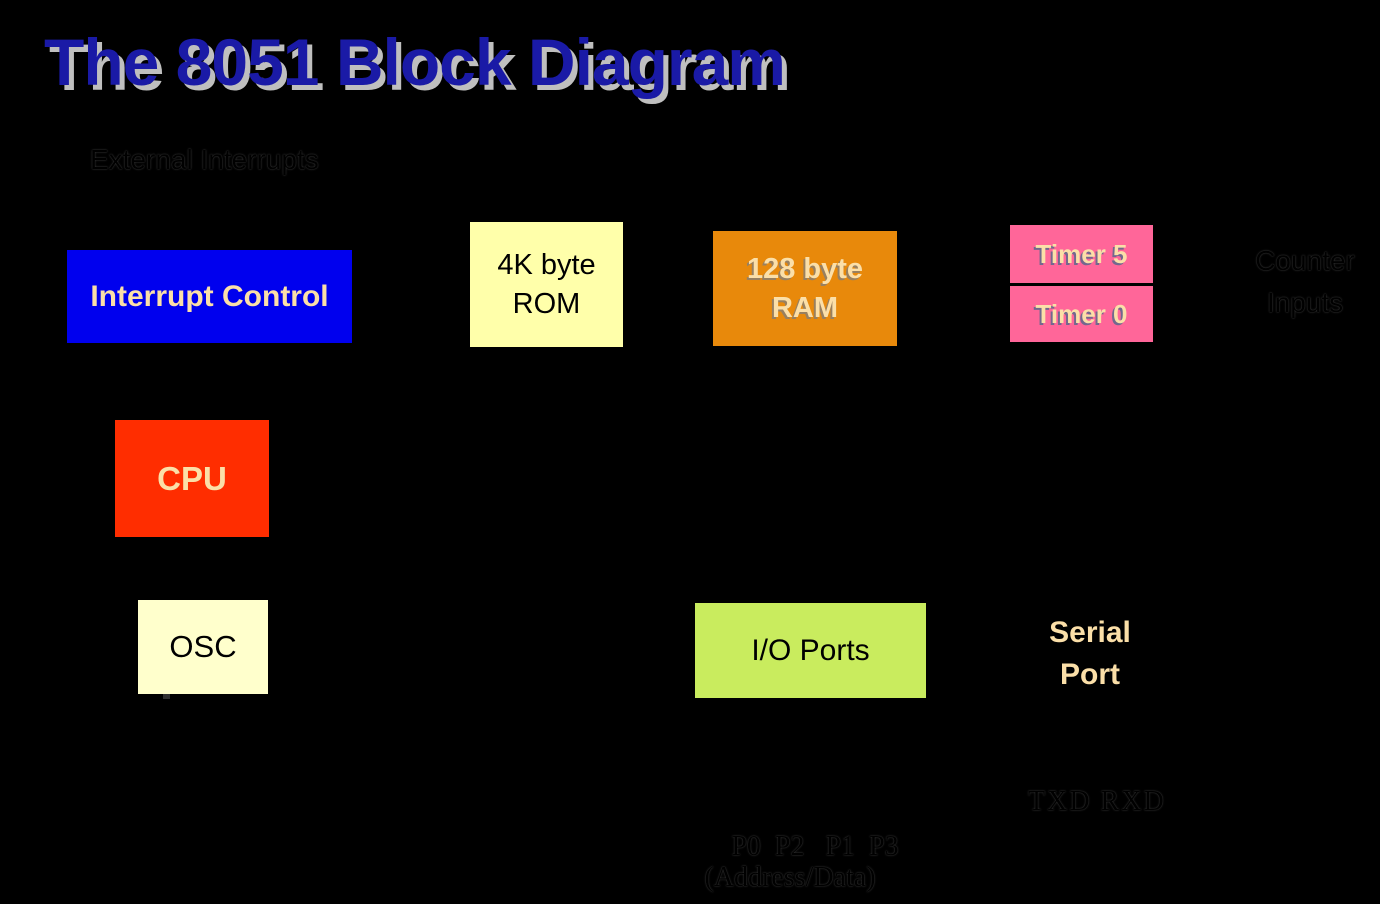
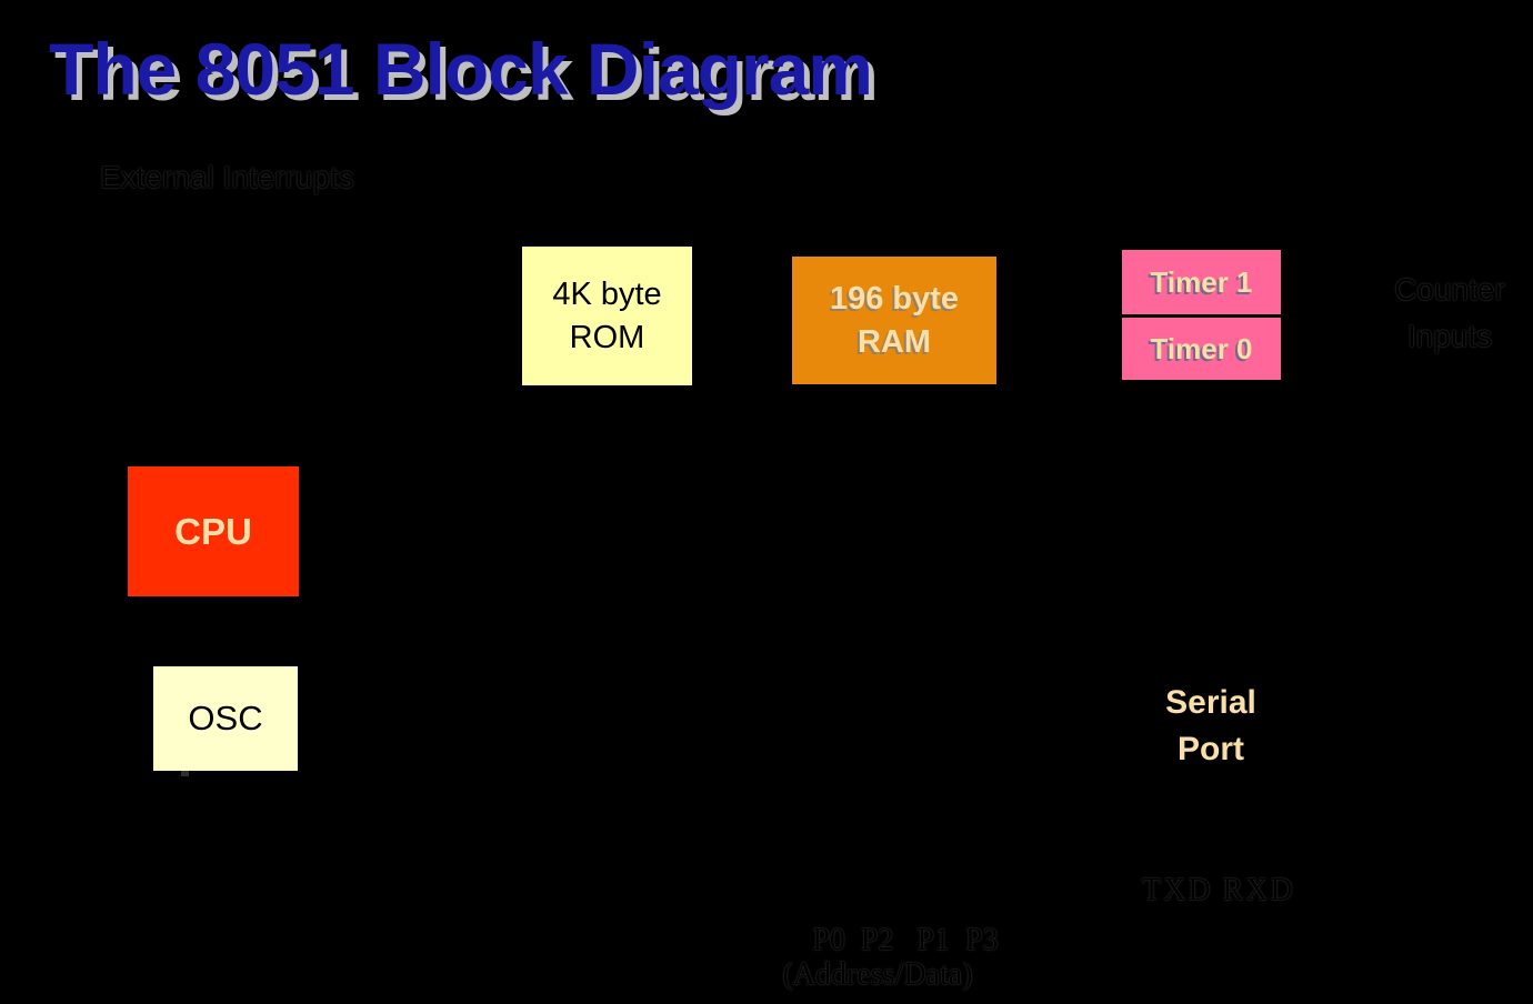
  The 8051 Block Diagram
  External Interrupts
- Interrupt Control
  4K byte
  ROM
- 128 byte
+ 196 byte
  RAM
- Timer 5
+ Timer 1
  Timer 0
  Counter
  Inputs
  CPU
  OSC
- I/O Ports
  Serial
  Port
  TXD RXD
  P0 P2 P1 P3
  (Address/Data)
